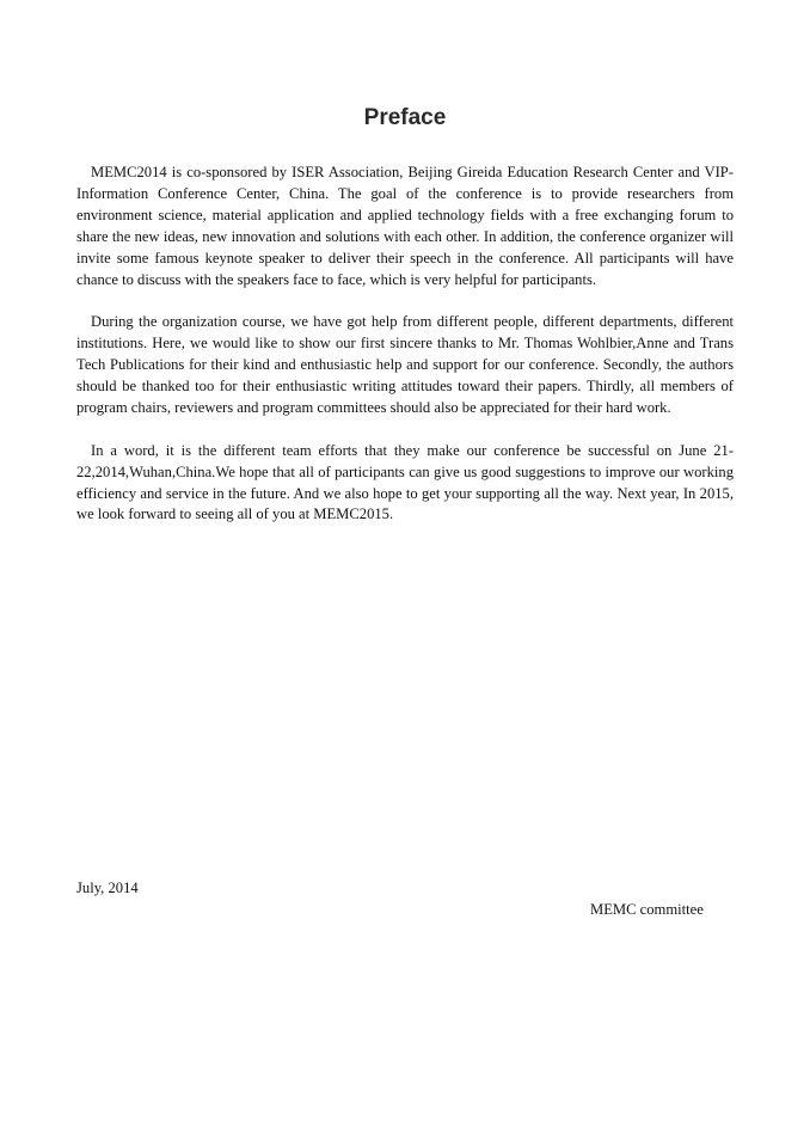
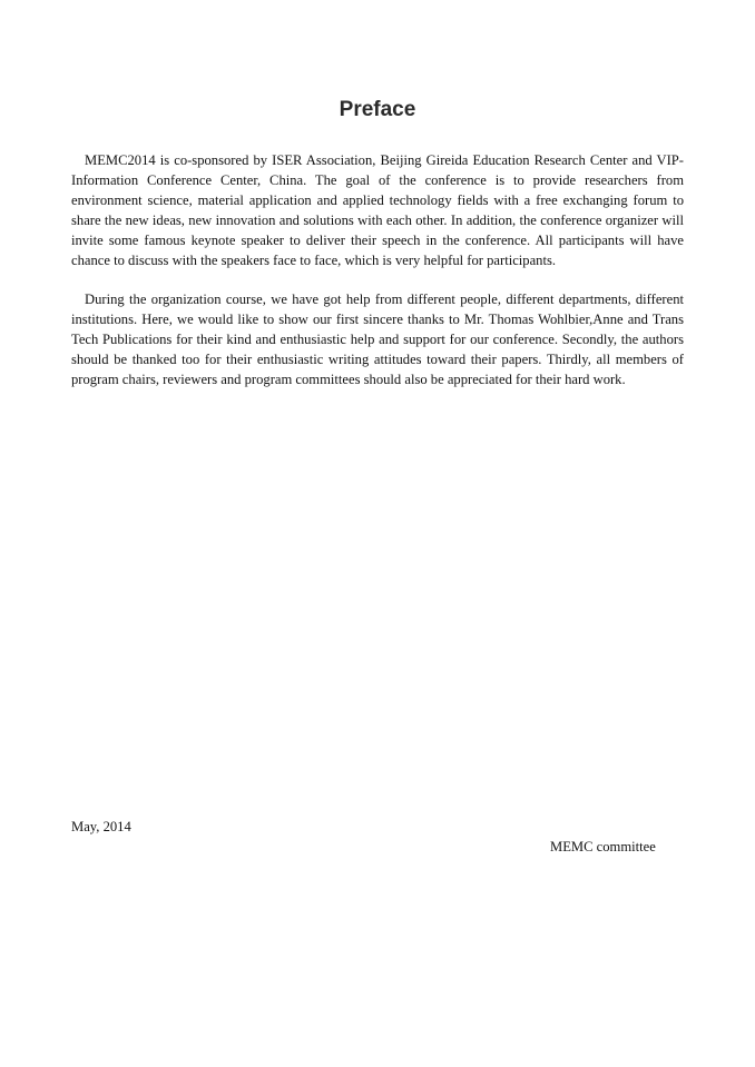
  Preface
  MEMC2014 is co-sponsored by ISER Association, Beijing Gireida Education Research Center and VIP-Information Conference Center, China. The goal of the conference is to provide researchers from environment science, material application and applied technology fields with a free exchanging forum to share the new ideas, new innovation and solutions with each other. In addition, the conference organizer will invite some famous keynote speaker to deliver their speech in the conference. All participants will have chance to discuss with the speakers face to face, which is very helpful for participants.
  During the organization course, we have got help from different people, different departments, different institutions. Here, we would like to show our first sincere thanks to Mr. Thomas Wohlbier,Anne and Trans Tech Publications for their kind and enthusiastic help and support for our conference. Secondly, the authors should be thanked too for their enthusiastic writing attitudes toward their papers. Thirdly, all members of program chairs, reviewers and program committees should also be appreciated for their hard work.
- In a word, it is the different team efforts that they make our conference be successful on June 21-22,2014,Wuhan,China.We hope that all of participants can give us good suggestions to improve our working efficiency and service in the future. And we also hope to get your supporting all the way. Next year, In 2015, we look forward to seeing all of you at MEMC2015.
- July, 2014
+ May, 2014
  MEMC committee
